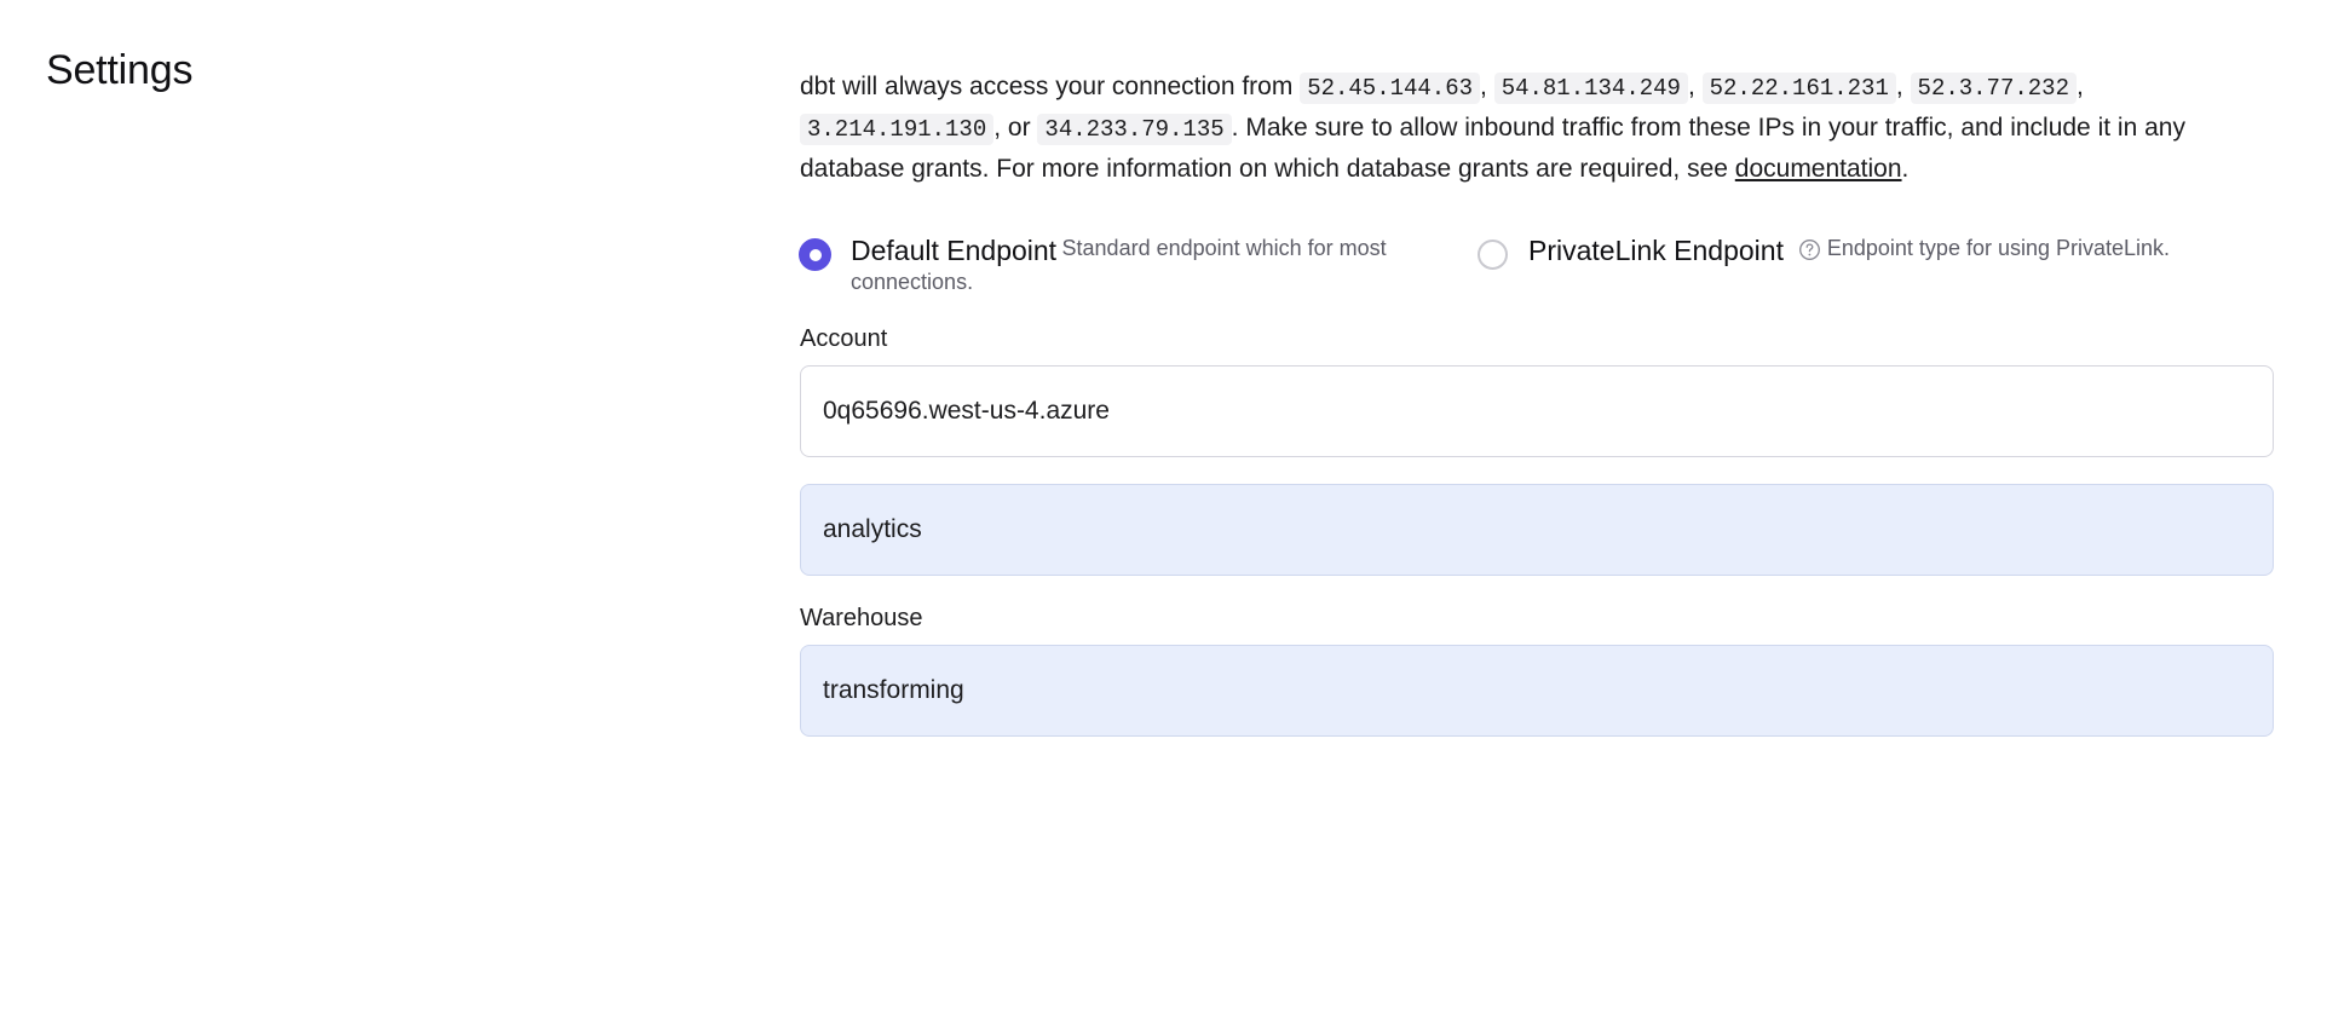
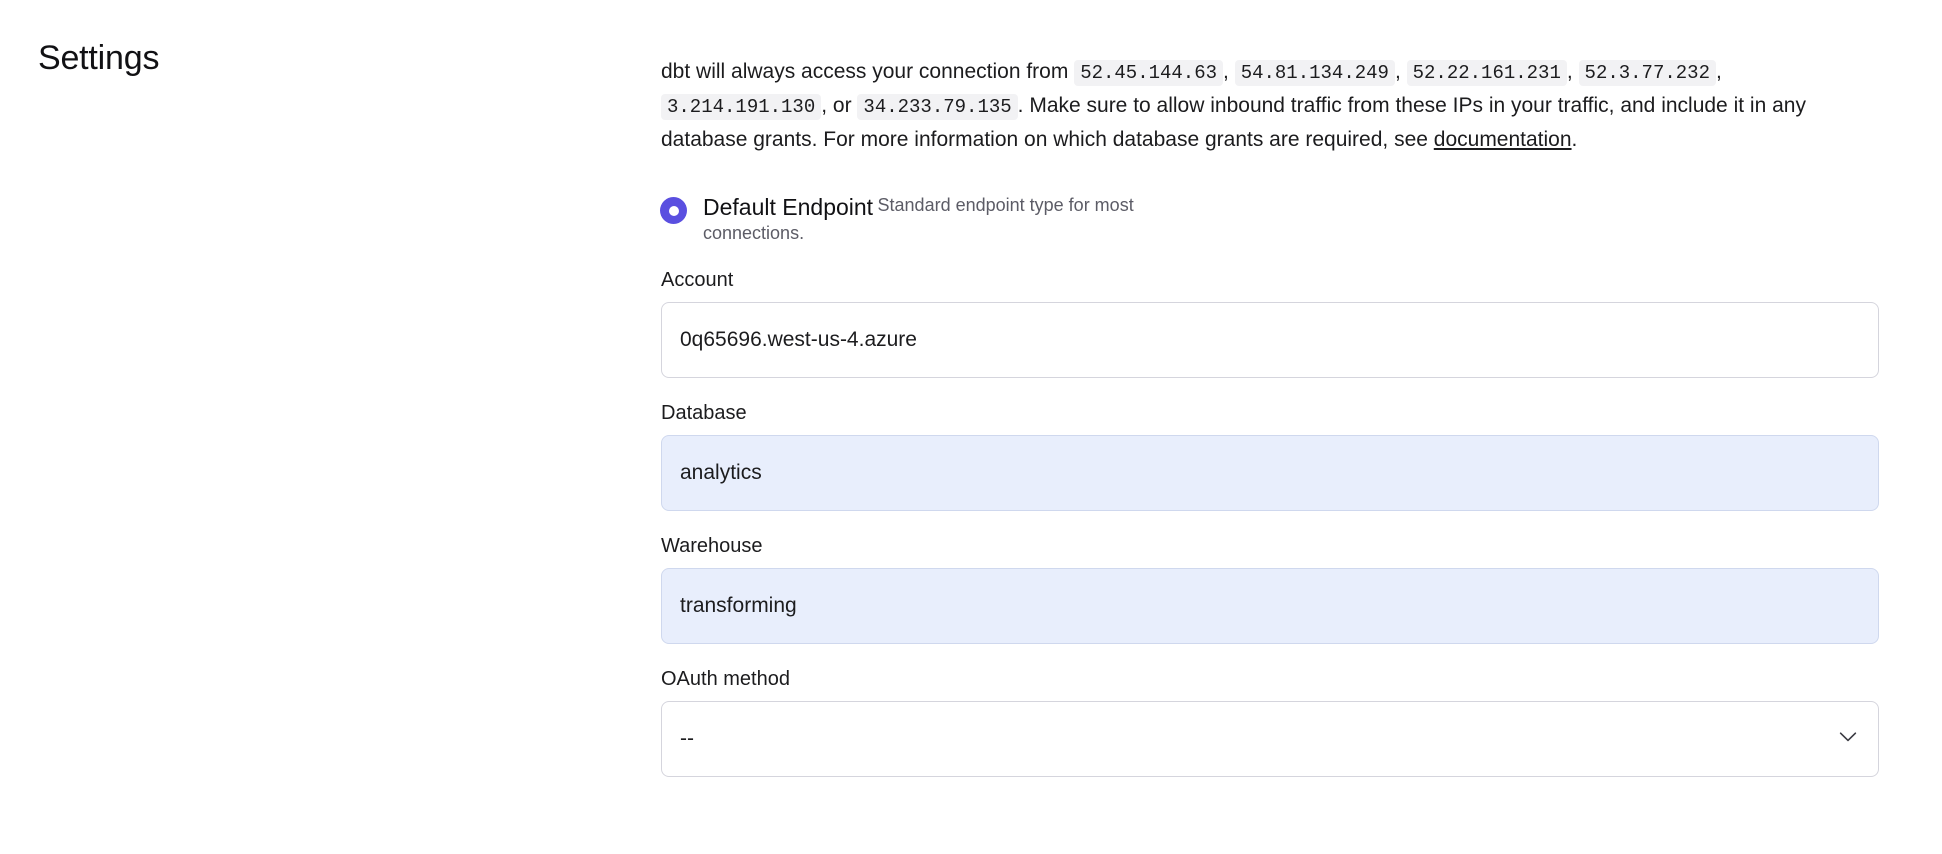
  Settings
  dbt will always access your connection from 52.45.144.63 , 54.81.134.249 , 52.22.161.231 , 52.3.77.232 , 3.214.191.130 , or 34.233.79.135 . Make sure to allow inbound traffic from these IPs in your traffic, and include it in any database grants. For more information on which database grants are required, see documentation.
- Default Endpoint Standard endpoint which for most connections.
+ Default Endpoint Standard endpoint type for most connections.
- PrivateLink Endpoint Endpoint type for using PrivateLink.
  Account
  0q65696.west-us-4.azure
+ Database
  analytics
  Warehouse
  transforming
+ OAuth method
+ --
